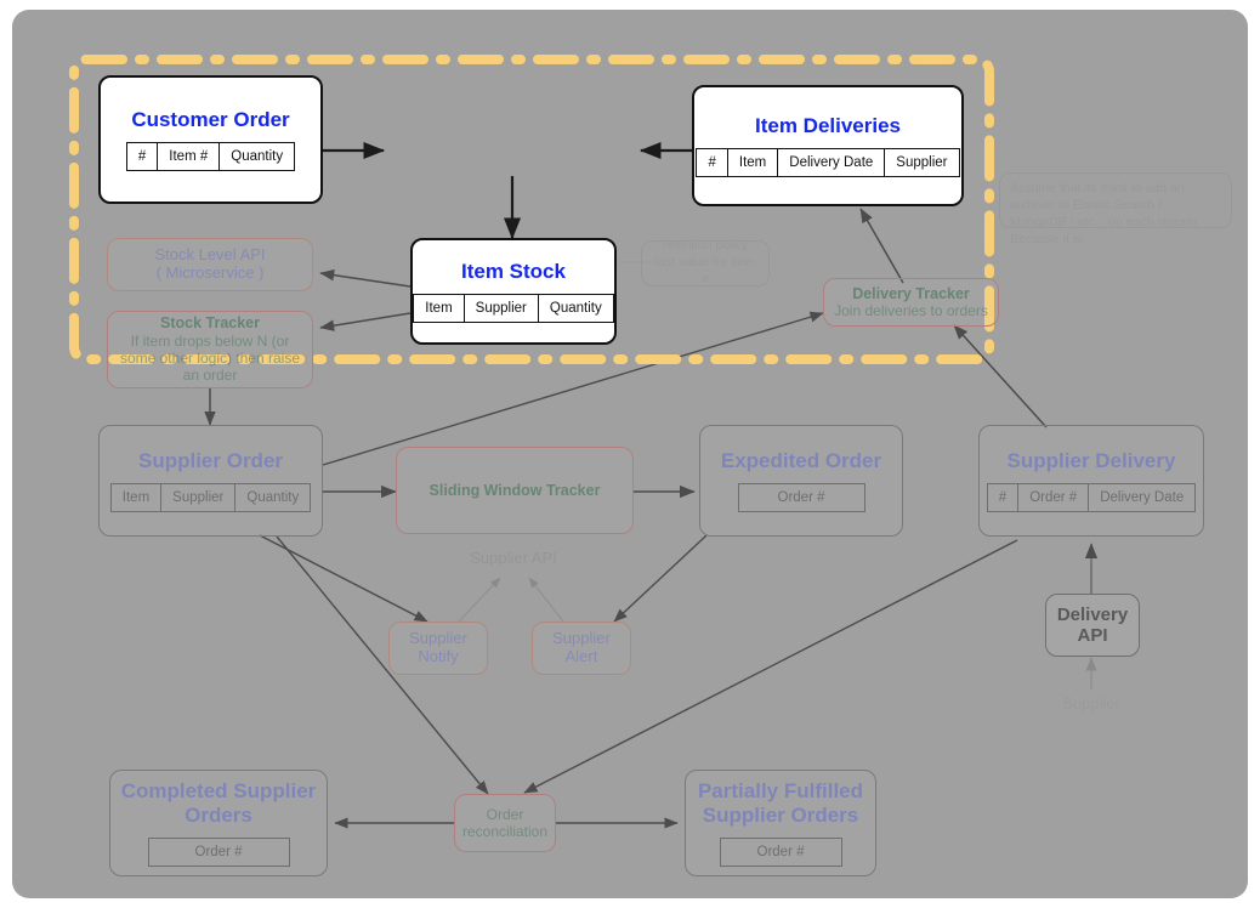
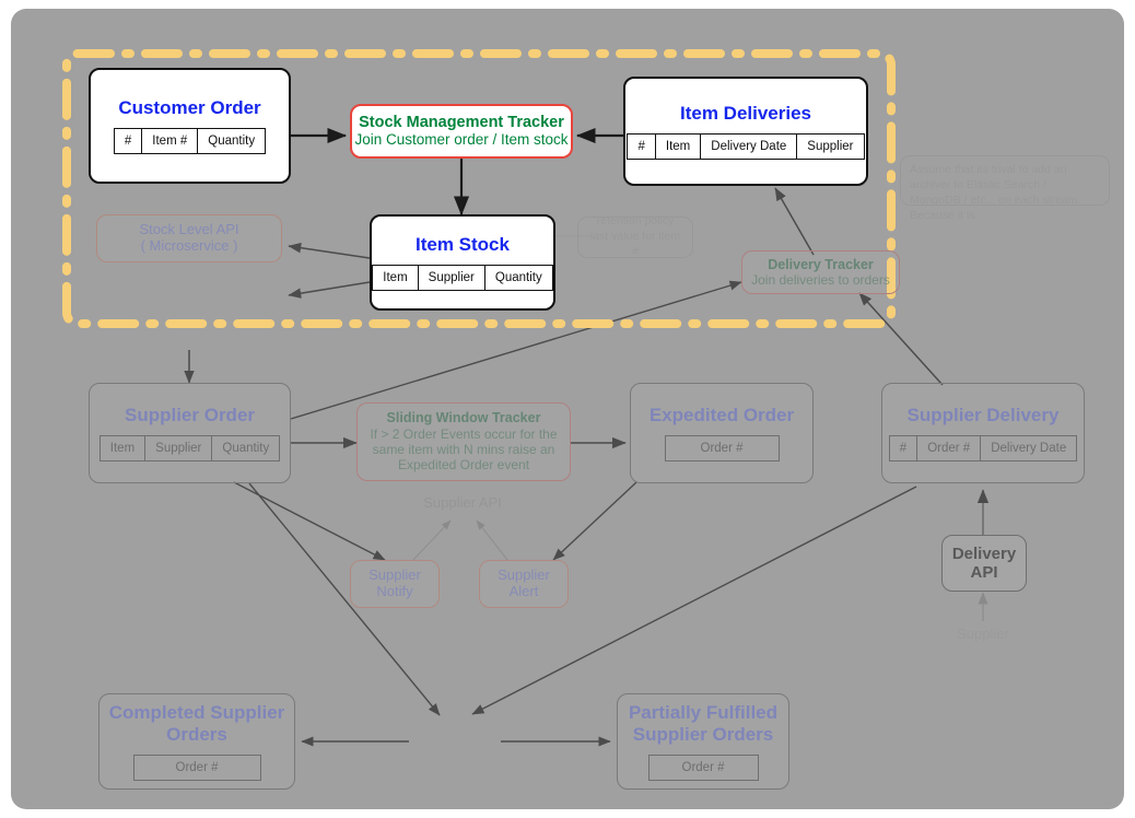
  Customer Order
  #
  Item #
  Quantity
  Item Deliveries
  #
  Item
  Delivery Date
  Supplier
+ Stock Management Tracker
+ Join Customer order / Item stock
  Item Stock
  Item
  Supplier
  Quantity
  Stock Level API
  ( Microservice )
- Stock Tracker
- If item drops below N (or some other logic) then raise an order
  Delivery Tracker
  Join deliveries to orders
  Supplier Order
  Item
  Supplier
  Quantity
  Sliding Window Tracker
+ If > 2 Order Events occur for the same item with N mins raise an Expedited Order event
  Expedited Order
  Order #
  Supplier Delivery
  #
  Order #
  Delivery Date
  Supplier
  Notify
  Supplier
  Alert
  Delivery
  API
- Order
- reconciliation
  Completed Supplier Orders
  Order #
  Partially Fulfilled Supplier Orders
  Order #
